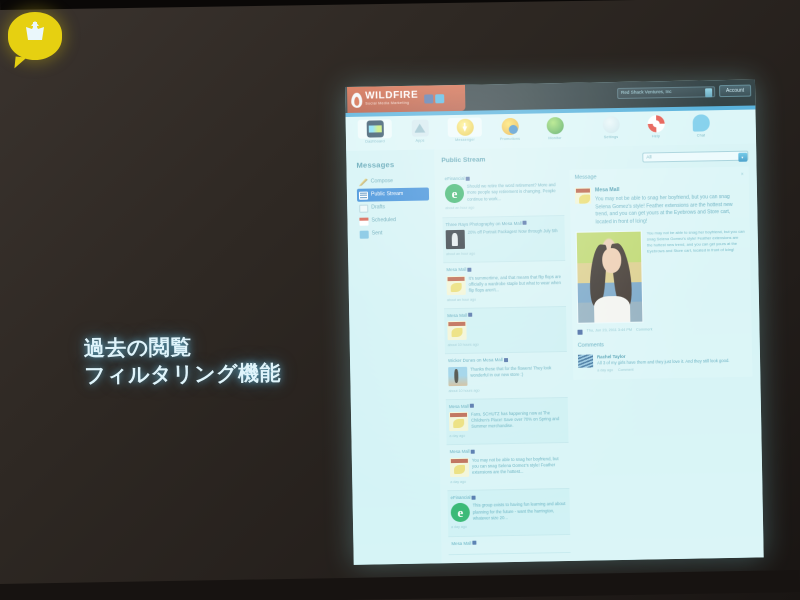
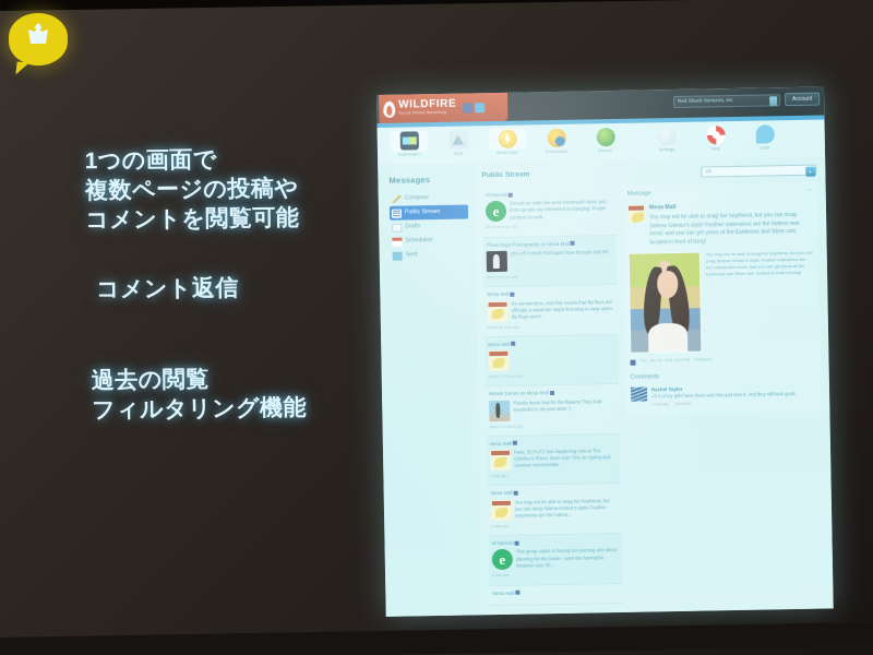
+ 1つの画面で
+ 複数ページの投稿や
+ コメントを閲覧可能
+ コメント返信
  過去の閲覧
  フィルタリング機能
